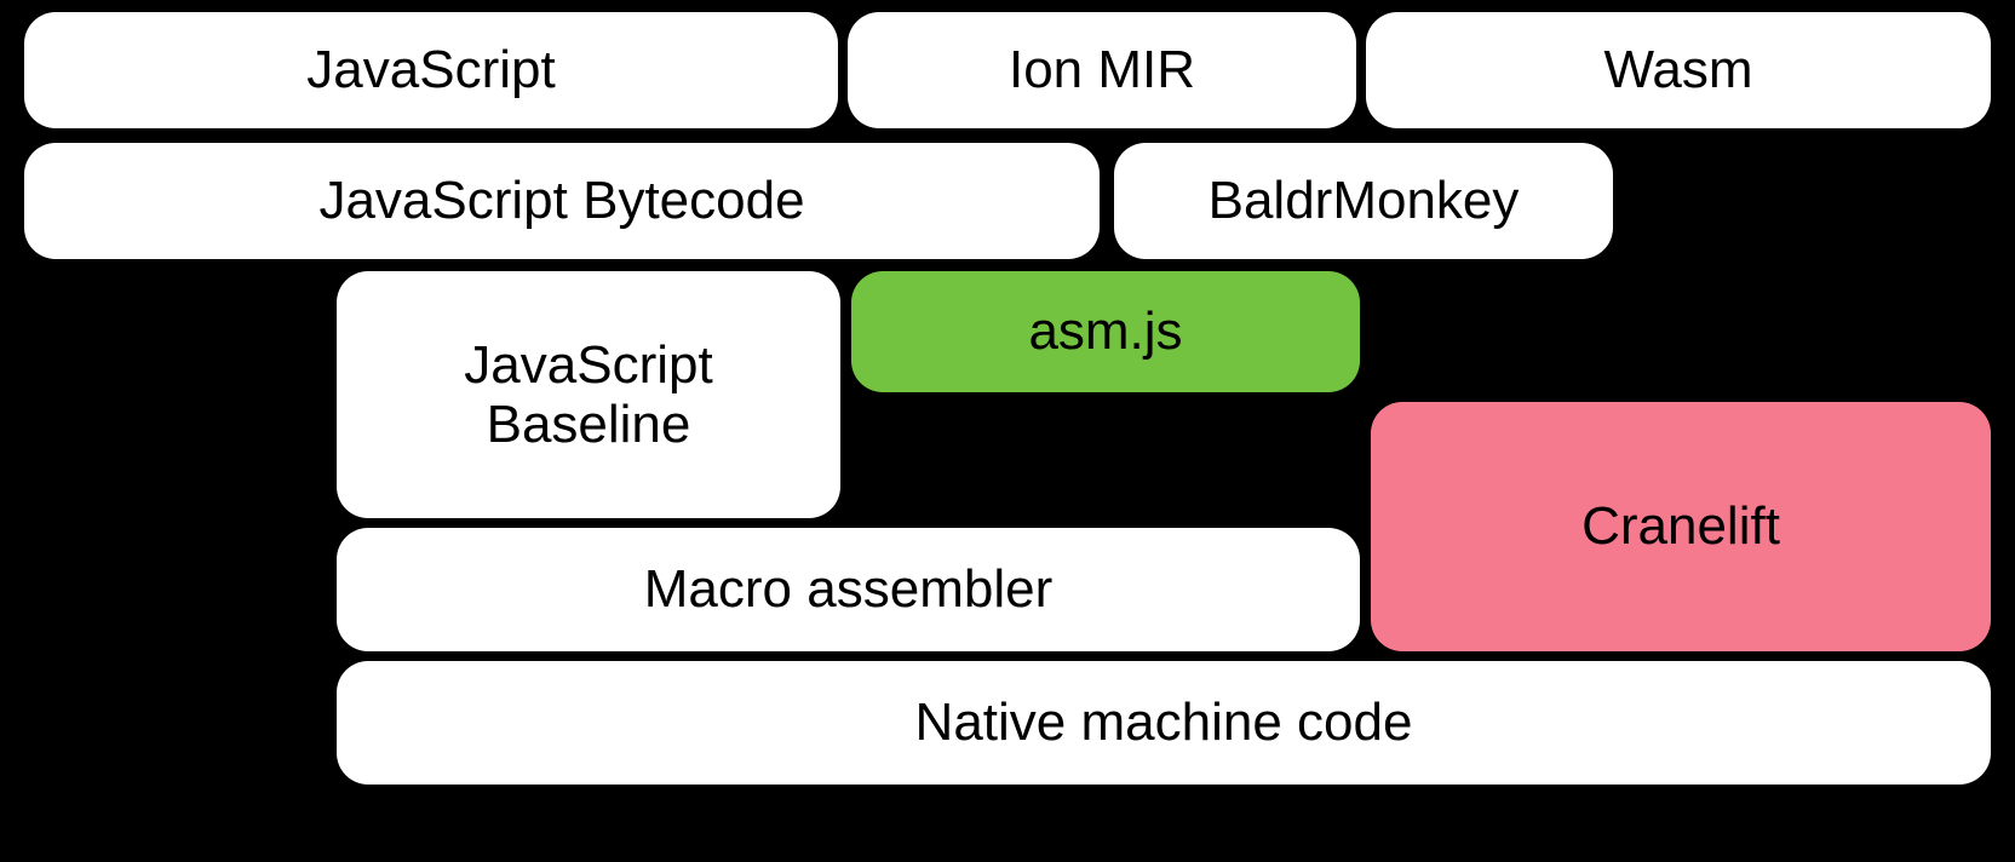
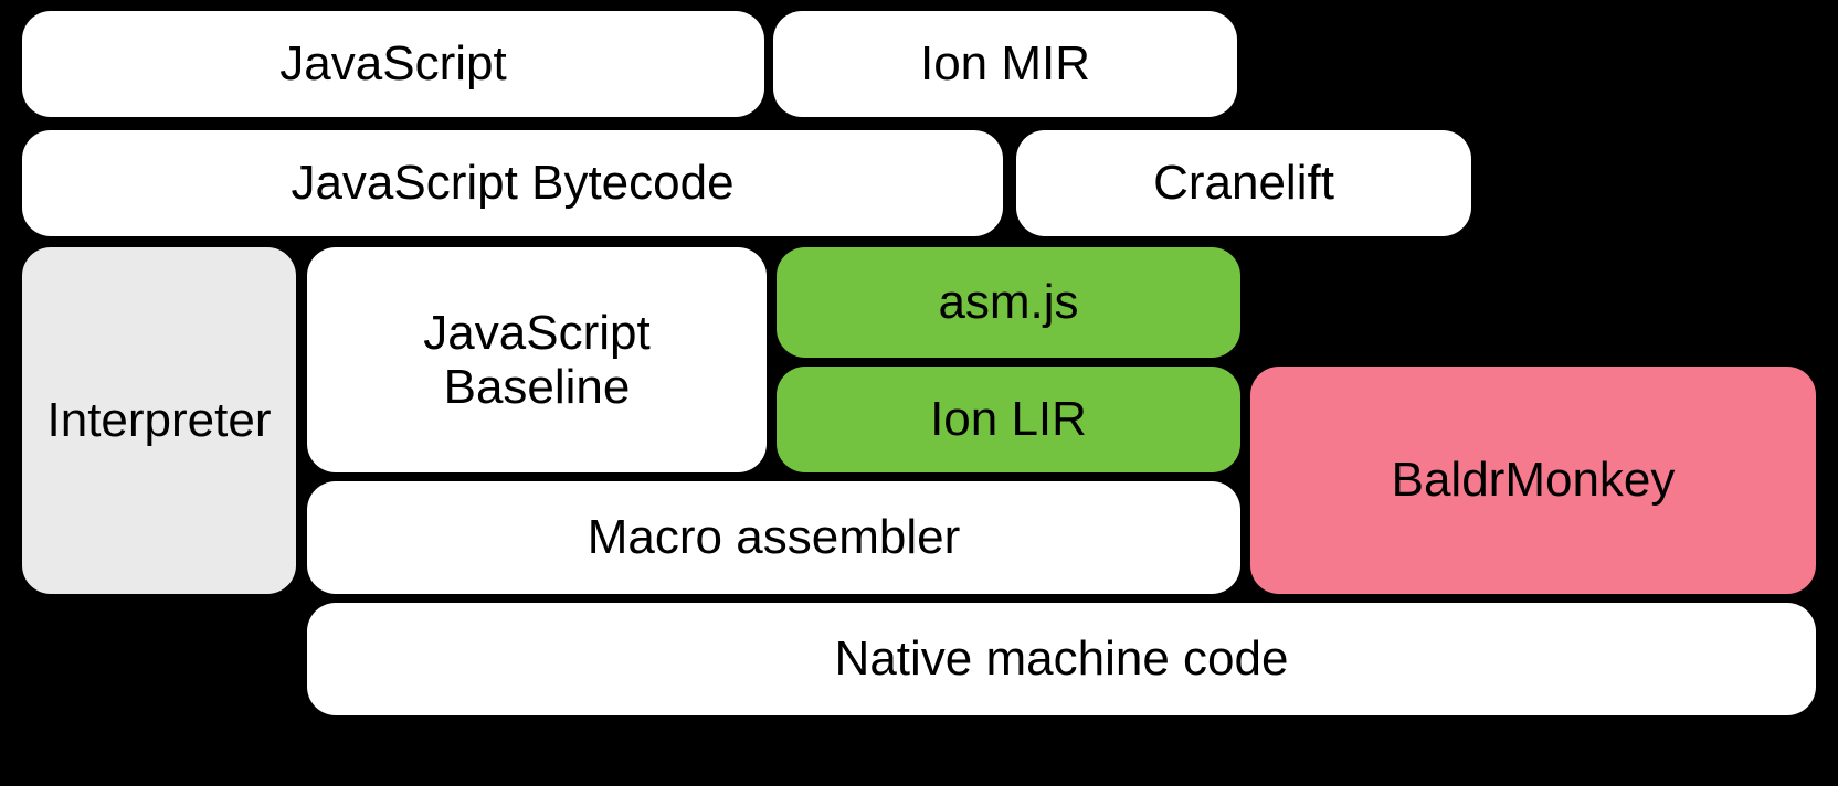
  JavaScript
  Ion MIR
- Wasm
  JavaScript Bytecode
- BaldrMonkey
+ Cranelift
+ Interpreter
  JavaScript
  Baseline
  asm.js
+ Ion LIR
  Macro assembler
- Cranelift
+ BaldrMonkey
  Native machine code
